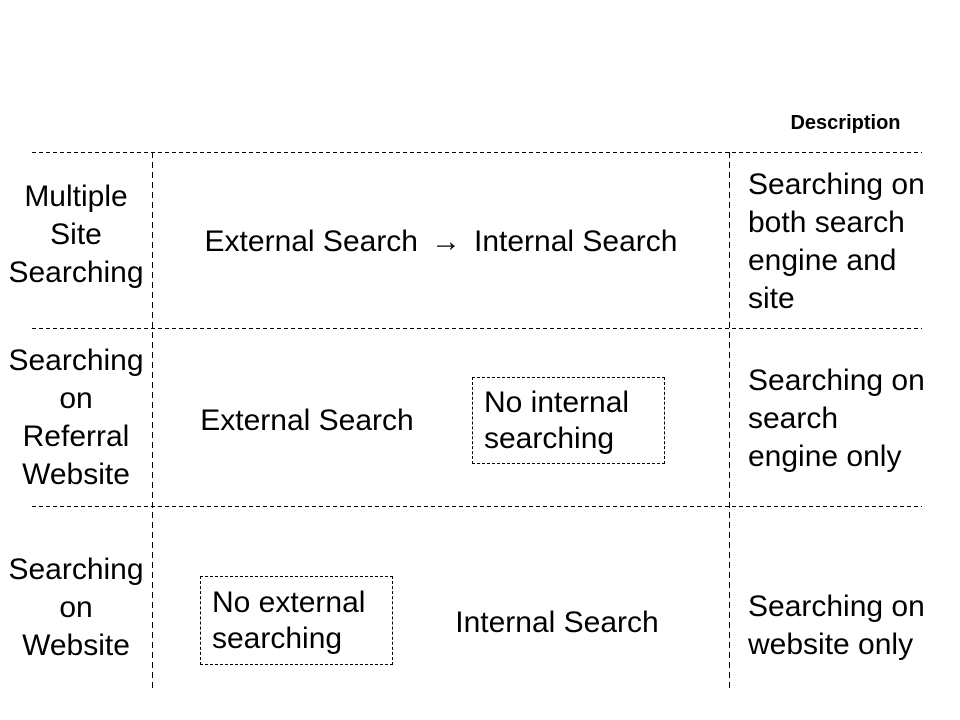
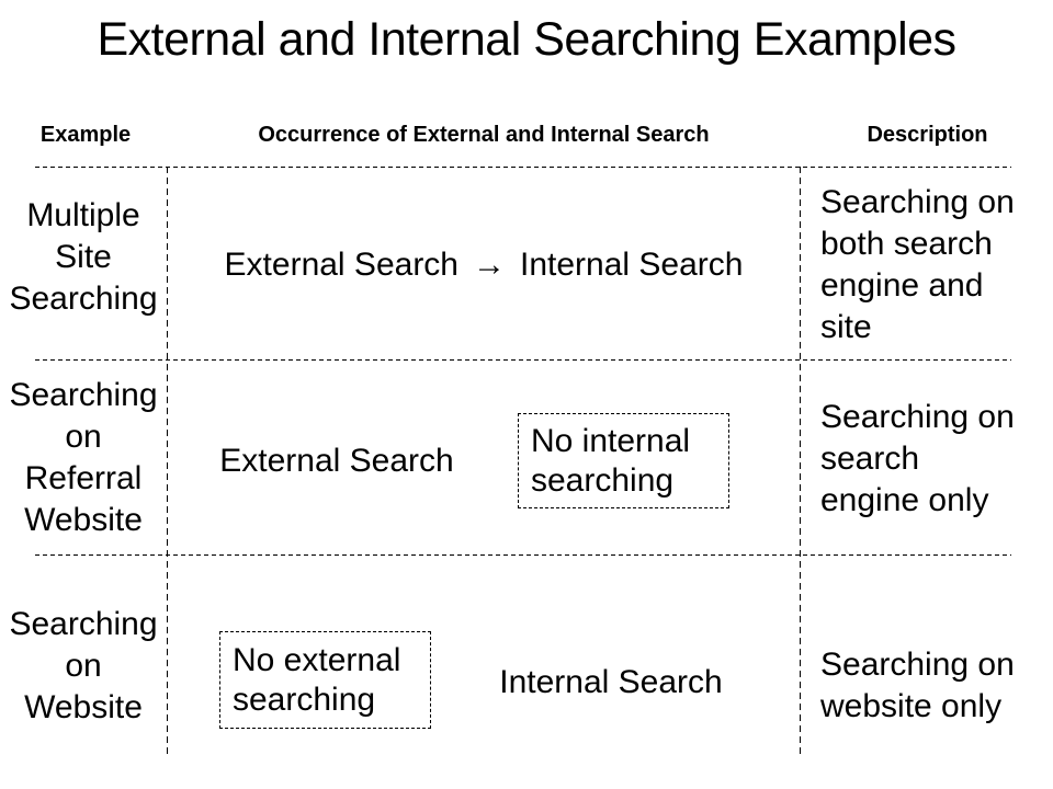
+ External and Internal Searching Examples
+ Example
+ Occurrence of External and Internal Search
  Description
  Multiple
  Site
  Searching
  External Search
  →
  Internal Search
  Searching on
  both search
  engine and
  site
  Searching
  on
  Referral
  Website
  External Search
  No internal
  searching
  Searching on
  search
  engine only
  Searching
  on
  Website
  No external
  searching
  Internal Search
  Searching on
  website only
